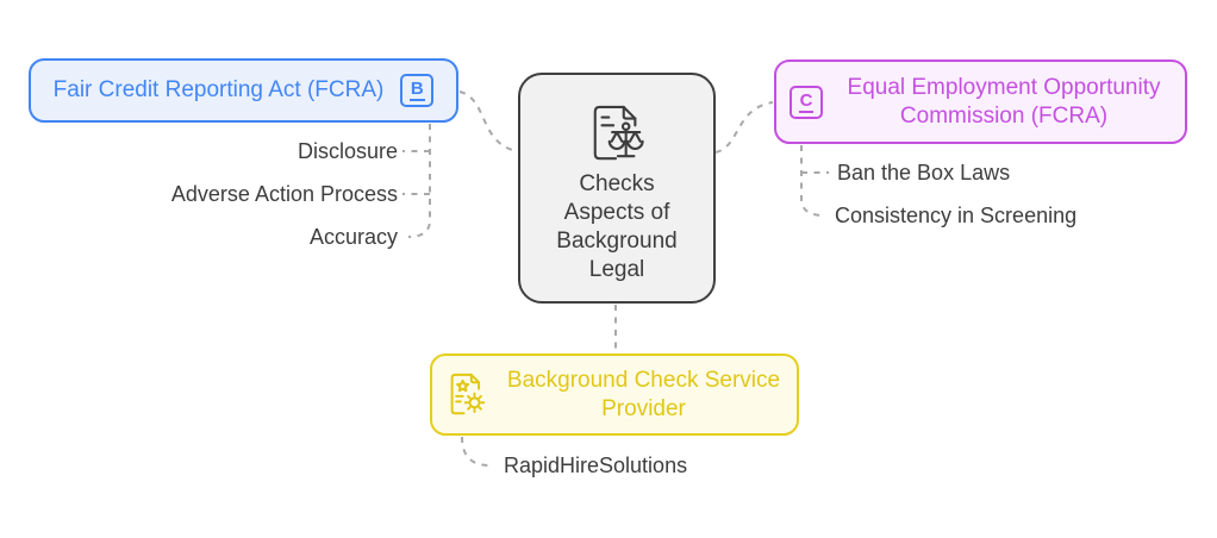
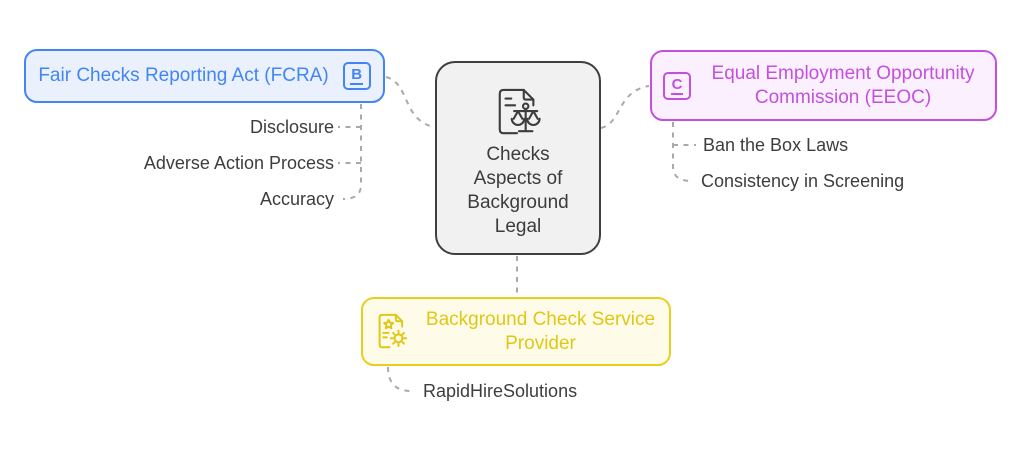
- Fair Credit Reporting Act (FCRA)
+ Fair Checks Reporting Act (FCRA)
  B
  C
- Equal Employment Opportunity Commission (FCRA)
+ Equal Employment Opportunity Commission (EEOC)
  Background Check Service Provider
  Checks
  Aspects of
  Background
  Legal
  Disclosure
  Adverse Action Process
  Accuracy
  Ban the Box Laws
  Consistency in Screening
  RapidHireSolutions
